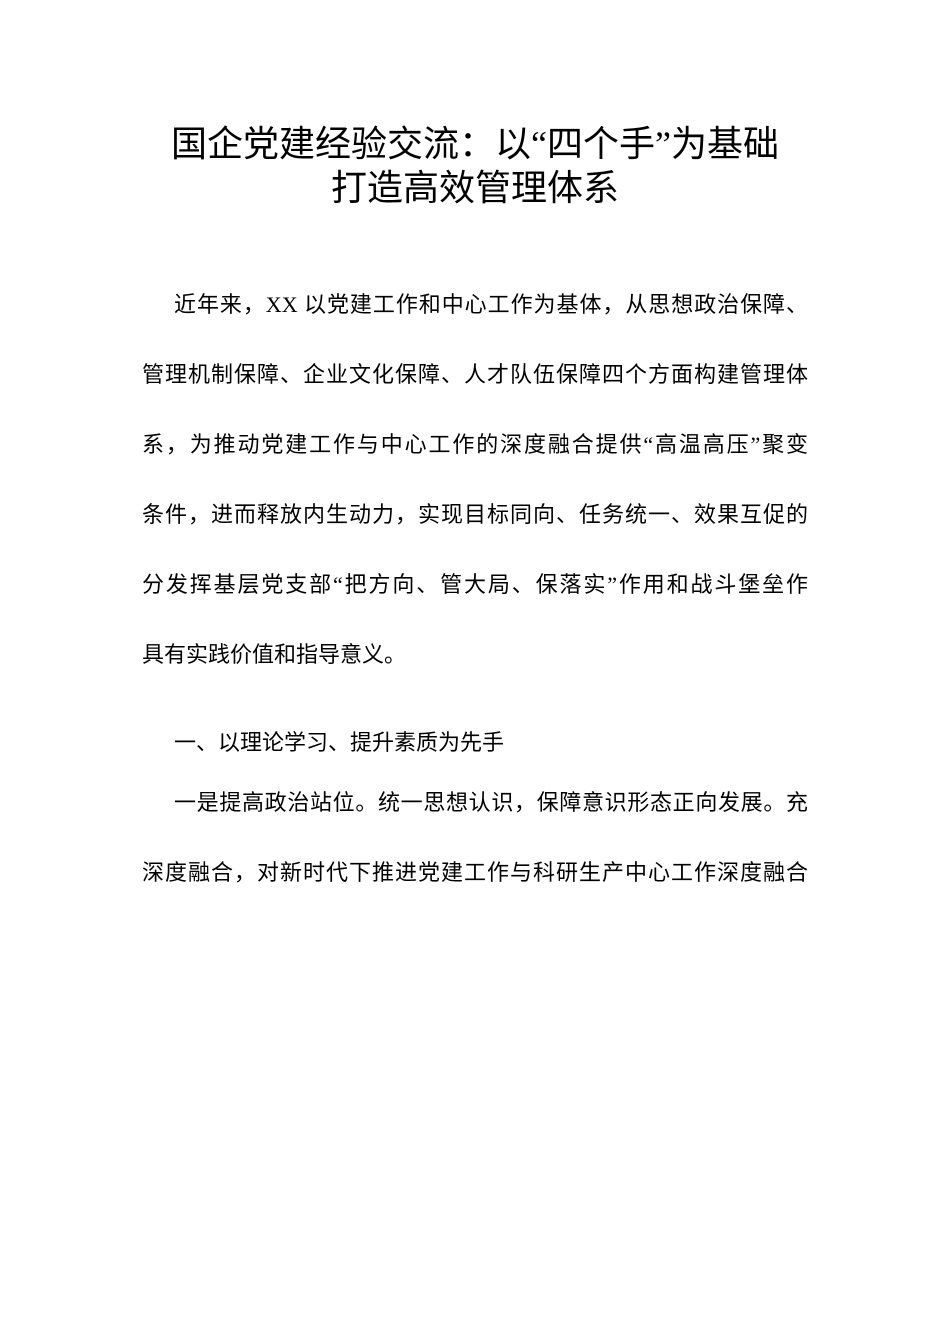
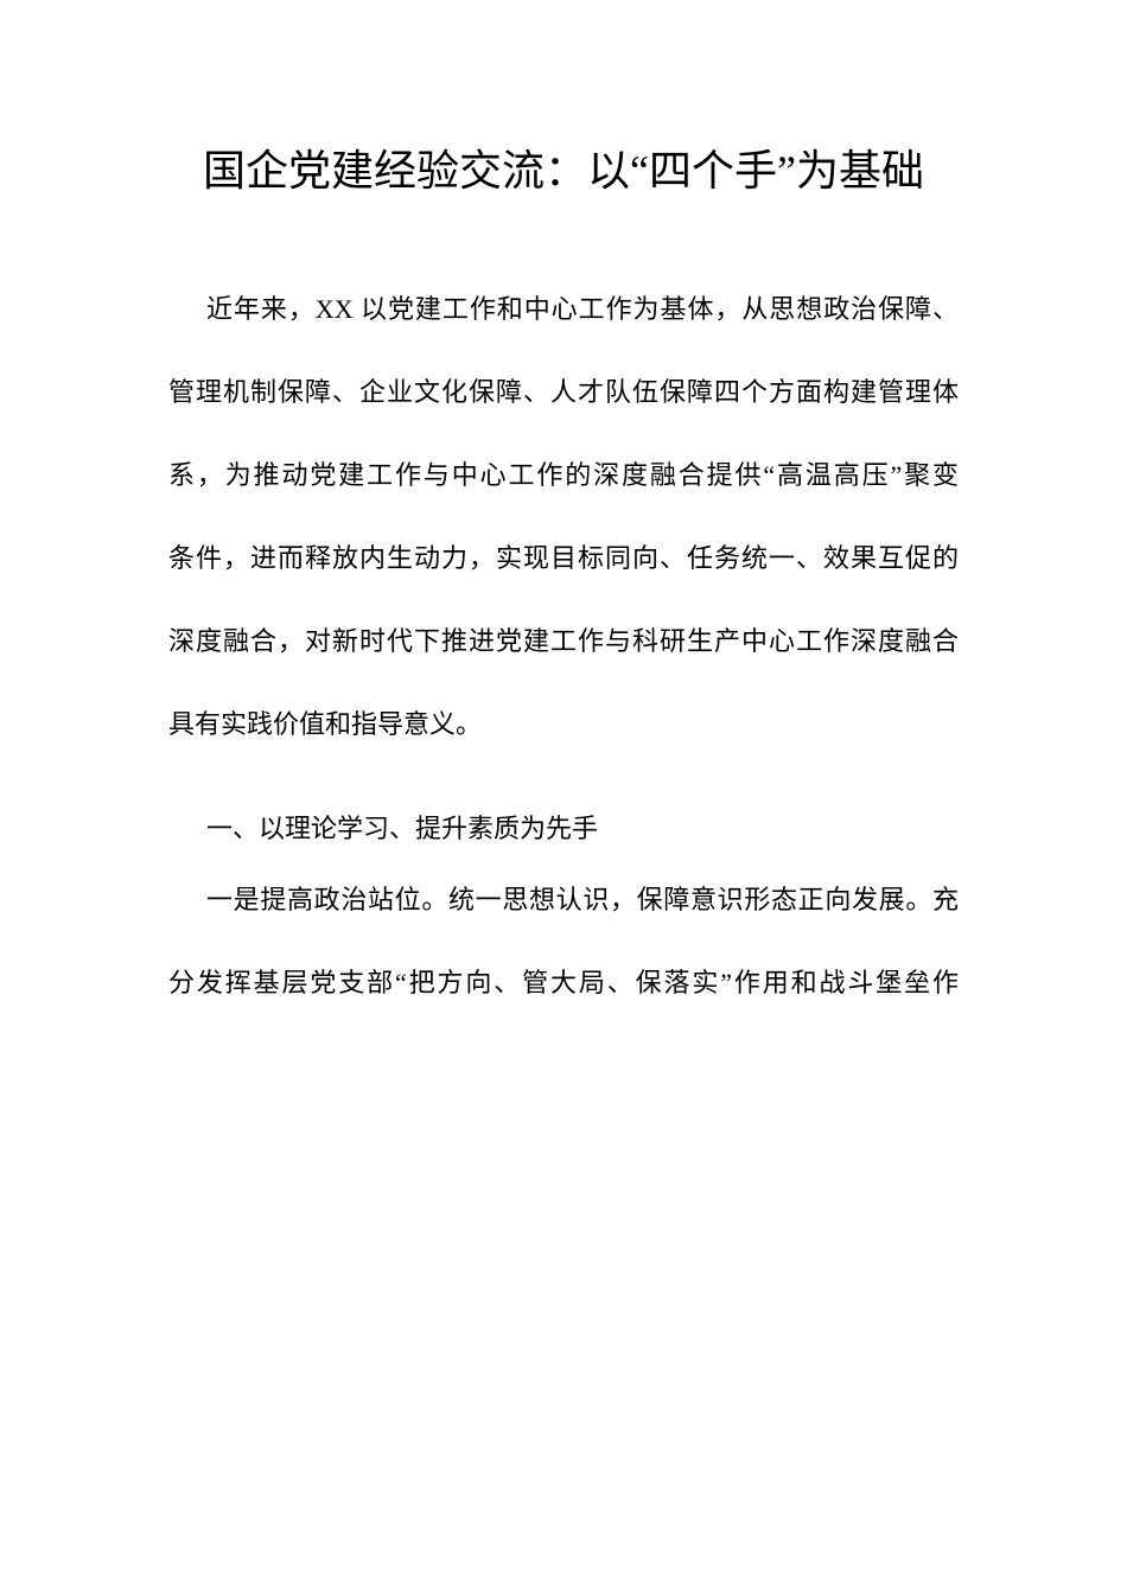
  国企党建经验交流：以“四个手”为基础
- 打造高效管理体系
  近年来，XX 以党建工作和中心工作为基体，从思想政治保障、
  管理机制保障、企业文化保障、人才队伍保障四个方面构建管理体
  系，为推动党建工作与中心工作的深度融合提供“高温高压”聚变
  条件，进而释放内生动力，实现目标同向、任务统一、效果互促的
- 分发挥基层党支部“把方向、管大局、保落实”作用和战斗堡垒作
+ 深度融合，对新时代下推进党建工作与科研生产中心工作深度融合
  具有实践价值和指导意义。
  一、以理论学习、提升素质为先手
  一是提高政治站位。统一思想认识，保障意识形态正向发展。充
- 深度融合，对新时代下推进党建工作与科研生产中心工作深度融合
+ 分发挥基层党支部“把方向、管大局、保落实”作用和战斗堡垒作
